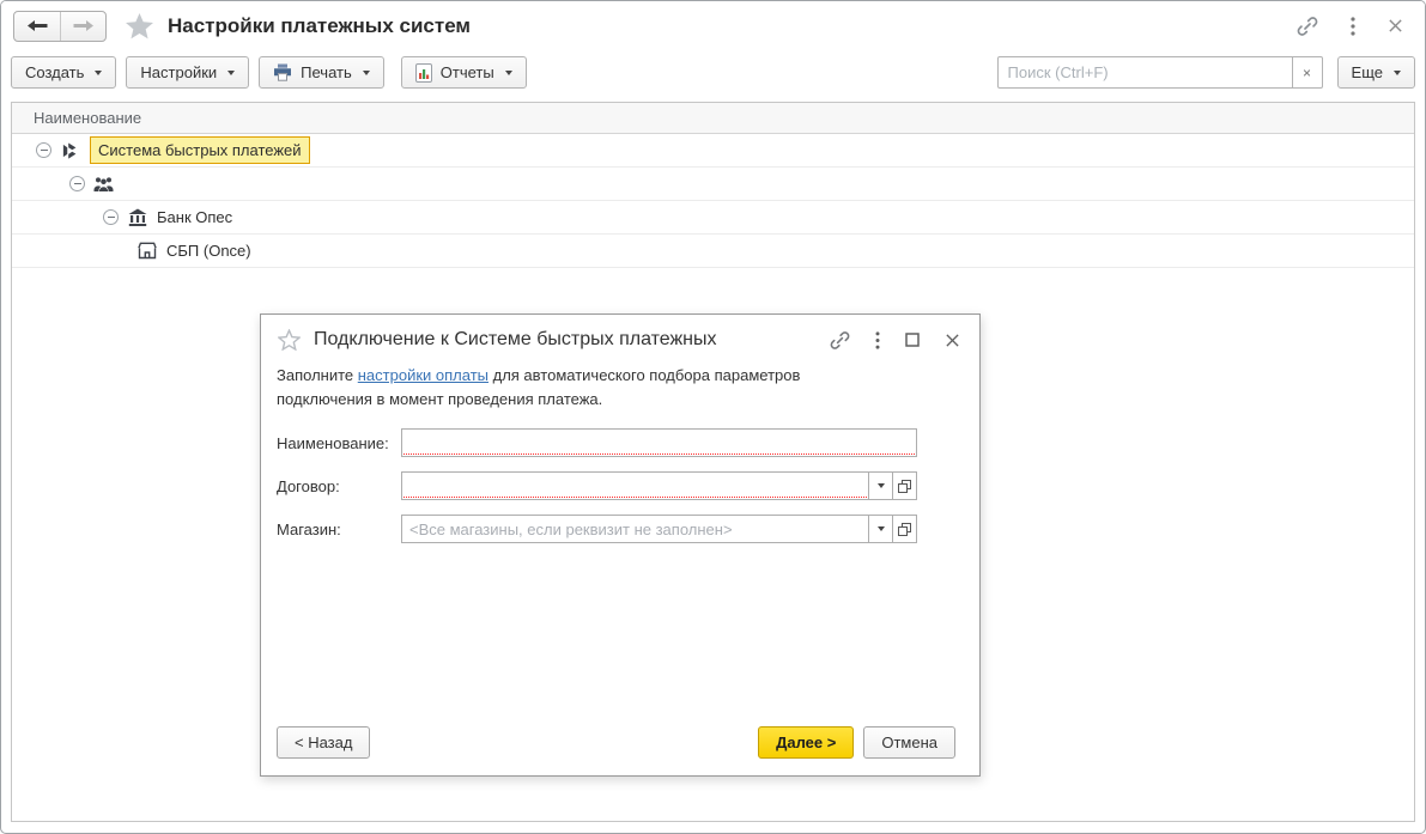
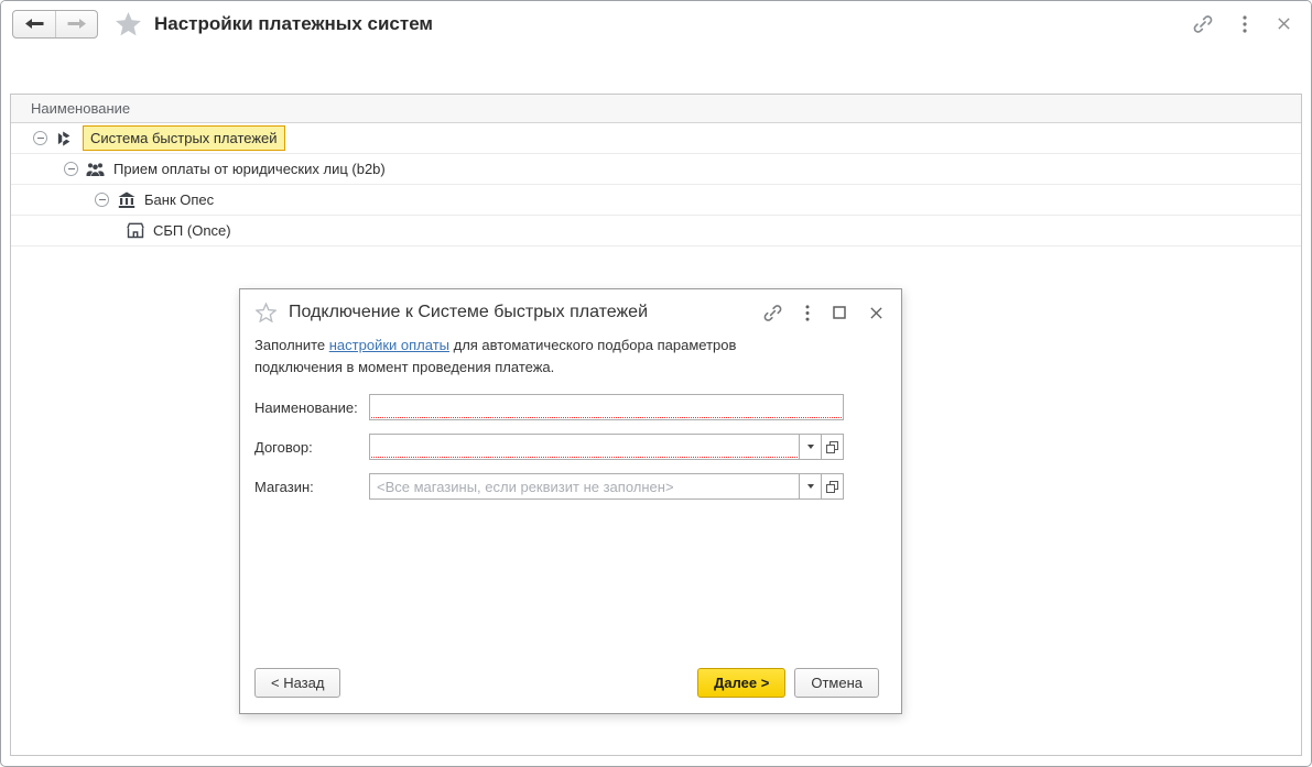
  Настройки платежных систем
- Создать
- Настройки
- Печать
- Отчеты
- Поиск (Ctrl+F)
- ×
- Еще
  Наименование
  Система быстрых платежей
+ Прием оплаты от юридических лиц (b2b)
  Банк Опес
  СБП (Once)
- Подключение к Системе быстрых платежных
+ Подключение к Системе быстрых платежей
  Заполните настройки оплаты для автоматического подбора параметров
  подключения в момент проведения платежа.
  Наименование:
  Договор:
  Магазин:
  <Все магазины, если реквизит не заполнен>
  < Назад
  Далее >
  Отмена
